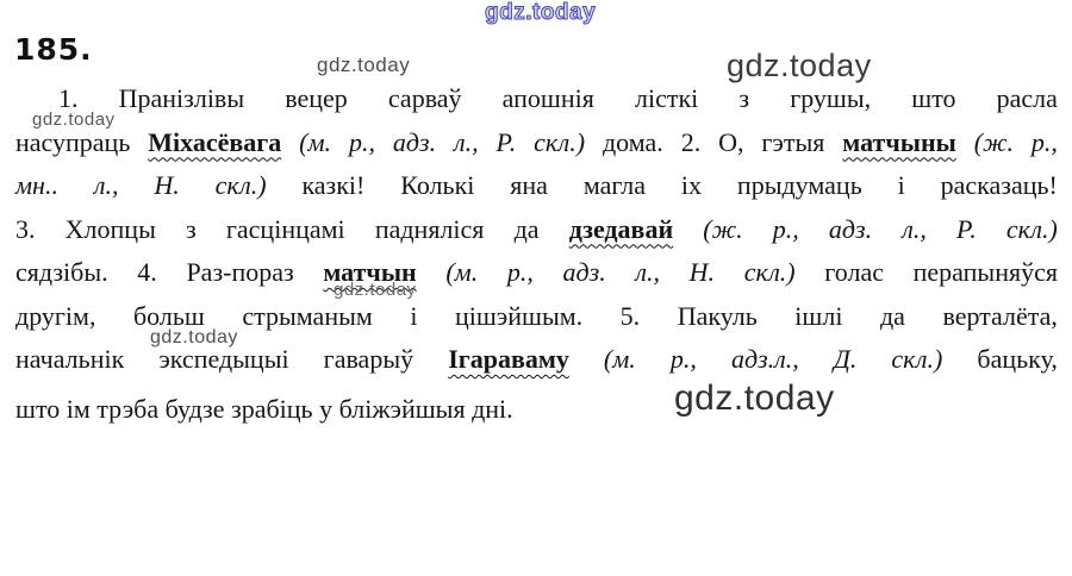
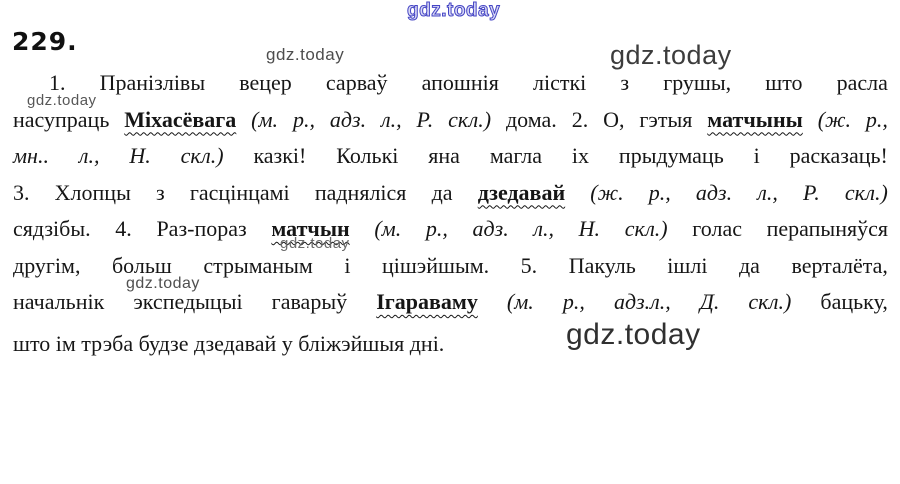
- 185.
+ 229.
  1.
  Пранізлівы
  вецер
  сарваў
  апошнія
  лісткі
  з
  грушы,
  што
  расла
  насупраць
  Міхасёвага
  (м.
  р.,
  адз.
  л.,
  Р.
  скл.)
  дома.
  2.
  О,
  гэтыя
  матчыны
  (ж.
  р.,
  мн..
  л.,
  Н.
  скл.)
  казкі!
  Колькі
  яна
  магла
  іх
  прыдумаць
  і
  расказаць!
  3.
  Хлопцы
  з
  гасцінцамі
  падняліся
  да
  дзедавай
  (ж.
  р.,
  адз.
  л.,
  Р.
  скл.)
  сядзібы.
  4.
  Раз-пораз
  матчын
  (м.
  р.,
  адз.
  л.,
  Н.
  скл.)
  голас
  перапыняўся
  другім,
  больш
  стрыманым
  і
  цішэйшым.
  5.
  Пакуль
  ішлі
  да
  верталёта,
  начальнік
  экспедыцыі
  гаварыў
  Ігараваму
  (м.
  р.,
  адз.л.,
  Д.
  скл.)
  бацьку,
- што ім трэба будзе зрабіць у бліжэйшыя дні.
+ што ім трэба будзе дзедавай у бліжэйшыя дні.
  gdz.today
  gdz.today
  gdz.today
  gdz.today
  gdz.today
  gdz.today
  gdz.today
